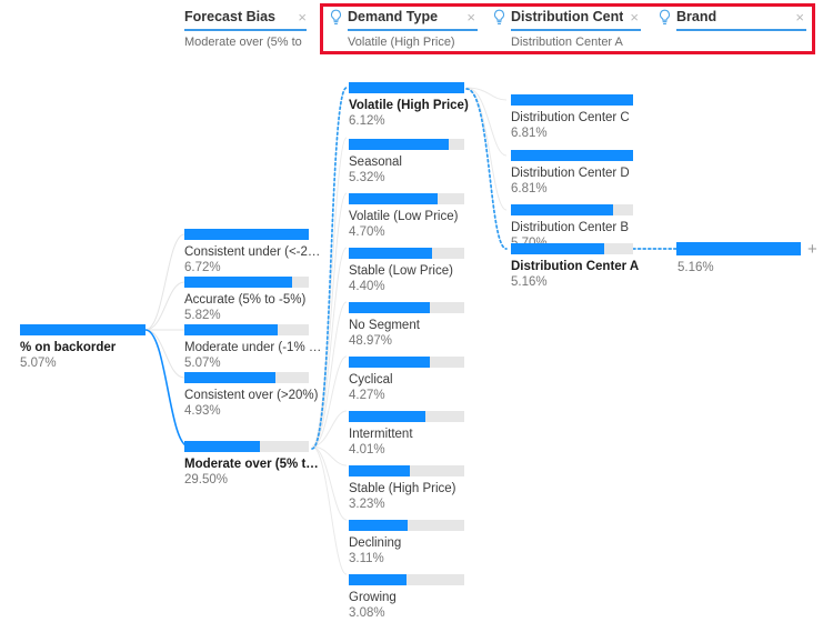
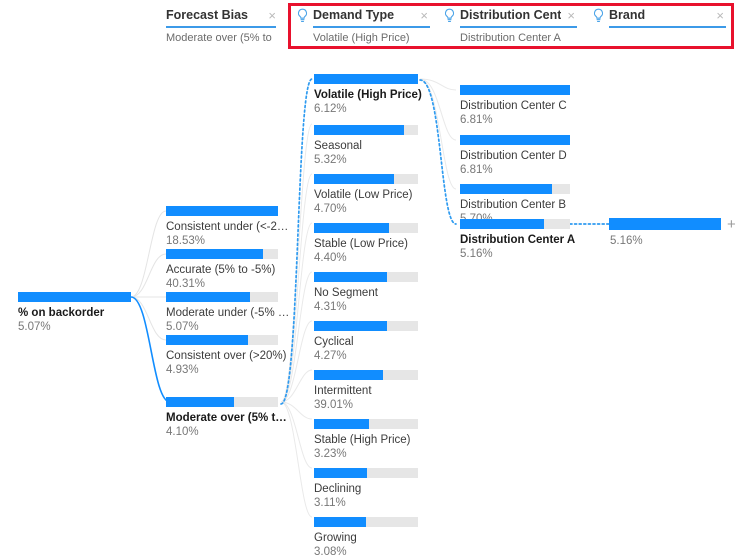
  Forecast Bias
  ×
  Moderate over (5% to
  Demand Type
  ×
  Volatile (High Price)
  Distribution Cent
  ×
  Distribution Center A
  Brand
  ×
  % on backorder
  5.07%
  Consistent under (<-2…
- 6.72%
+ 18.53%
  Accurate (5% to -5%)
- 5.82%
+ 40.31%
- Moderate under (-1% …
+ Moderate under (-5% …
  5.07%
  Consistent over (>20%)
  4.93%
  Moderate over (5% t…
- 29.50%
+ 4.10%
  Volatile (High Price)
  6.12%
  Seasonal
  5.32%
  Volatile (Low Price)
  4.70%
  Stable (Low Price)
  4.40%
  No Segment
- 48.97%
+ 4.31%
  Cyclical
  4.27%
  Intermittent
- 4.01%
+ 39.01%
  Stable (High Price)
  3.23%
  Declining
  3.11%
  Growing
  3.08%
  Distribution Center C
  6.81%
  Distribution Center D
  6.81%
  Distribution Center B
  Distribution Center A
  5.16%
  5.16%
  +
